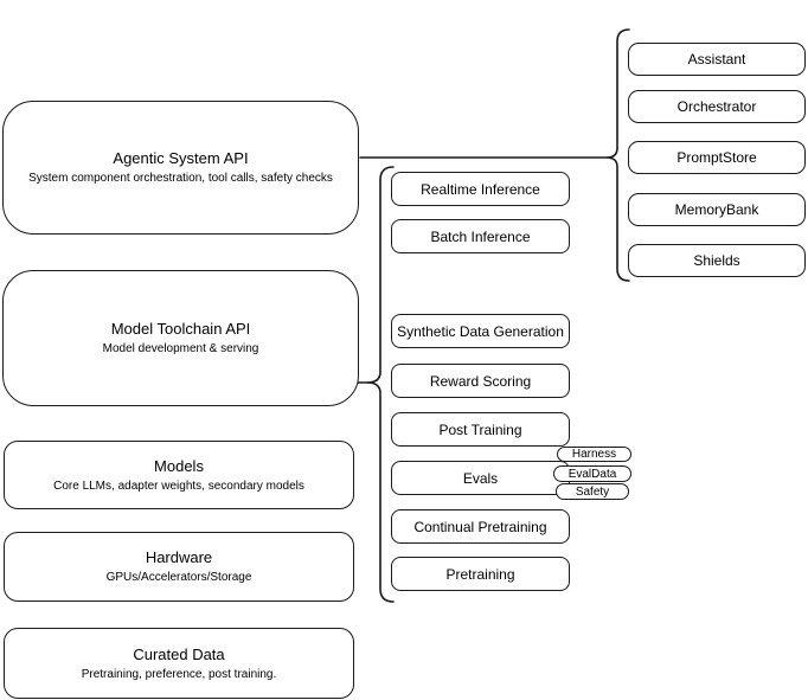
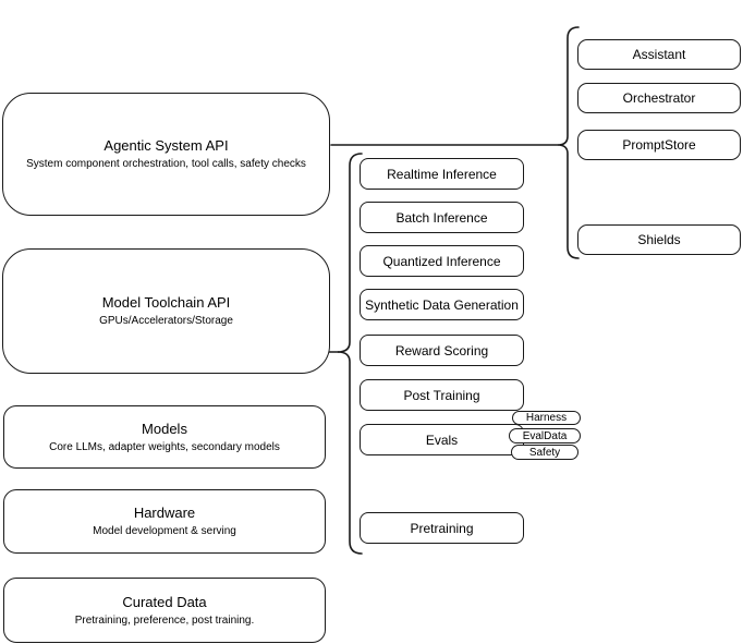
  Agentic System API
  System component orchestration, tool calls, safety checks
  Model Toolchain API
- Model development & serving
+ GPUs/Accelerators/Storage
  Models
  Core LLMs, adapter weights, secondary models
  Hardware
- GPUs/Accelerators/Storage
+ Model development & serving
  Curated Data
  Pretraining, preference, post training.
  Realtime Inference
  Batch Inference
+ Quantized Inference
  Synthetic Data Generation
  Reward Scoring
  Post Training
  Evals
- Continual Pretraining
  Pretraining
  Harness
  EvalData
  Safety
  Assistant
  Orchestrator
  PromptStore
- MemoryBank
  Shields
